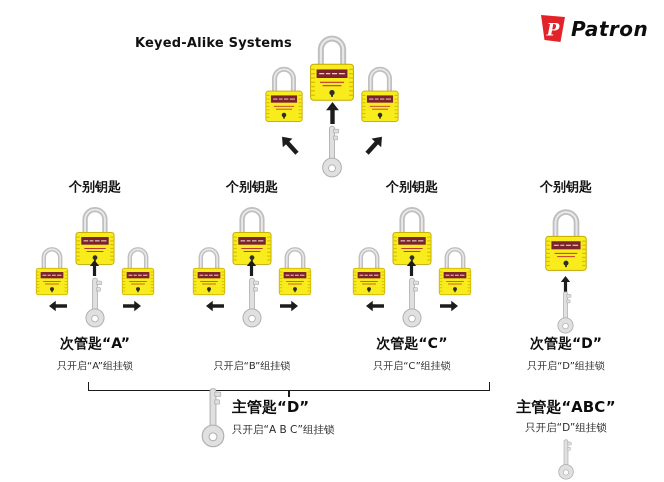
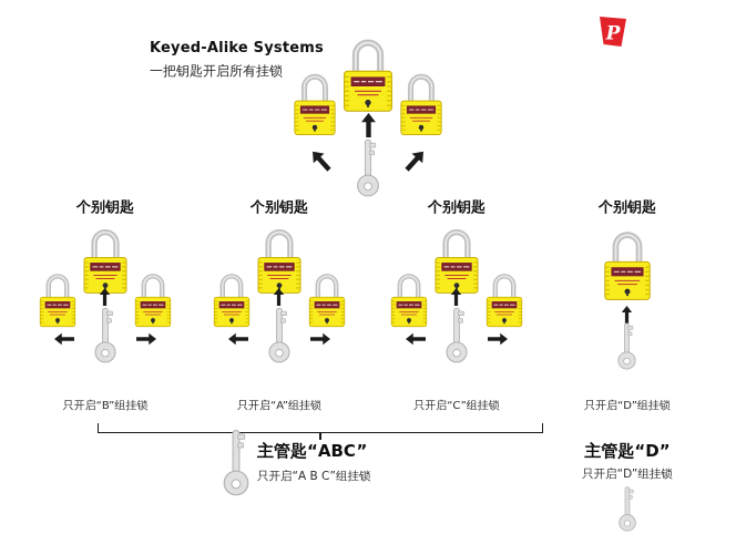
  Keyed-Alike Systems
+ 一把钥匙开启所有挂锁
  P
- Patron
  个别钥匙
- 次管匙“A”
- 只开启“A”组挂锁
+ 只开启“B”组挂锁
  个别钥匙
- 只开启“B”组挂锁
+ 只开启“A”组挂锁
  个别钥匙
- 次管匙“C”
  只开启“C”组挂锁
  个别钥匙
- 次管匙“D”
  只开启“D”组挂锁
- 主管匙“D”
+ 主管匙“ABC”
  只开启“A B C”组挂锁
- 主管匙“ABC”
+ 主管匙“D”
  只开启“D”组挂锁
